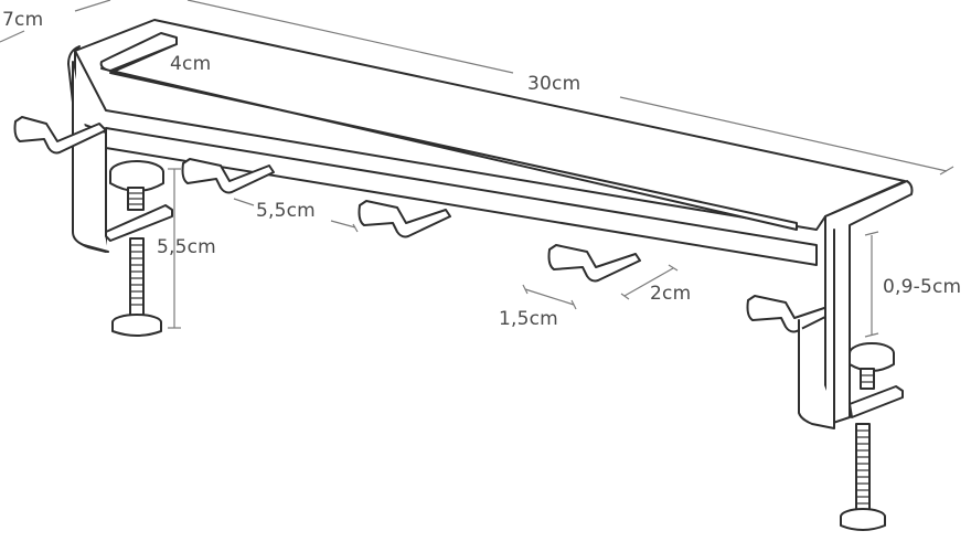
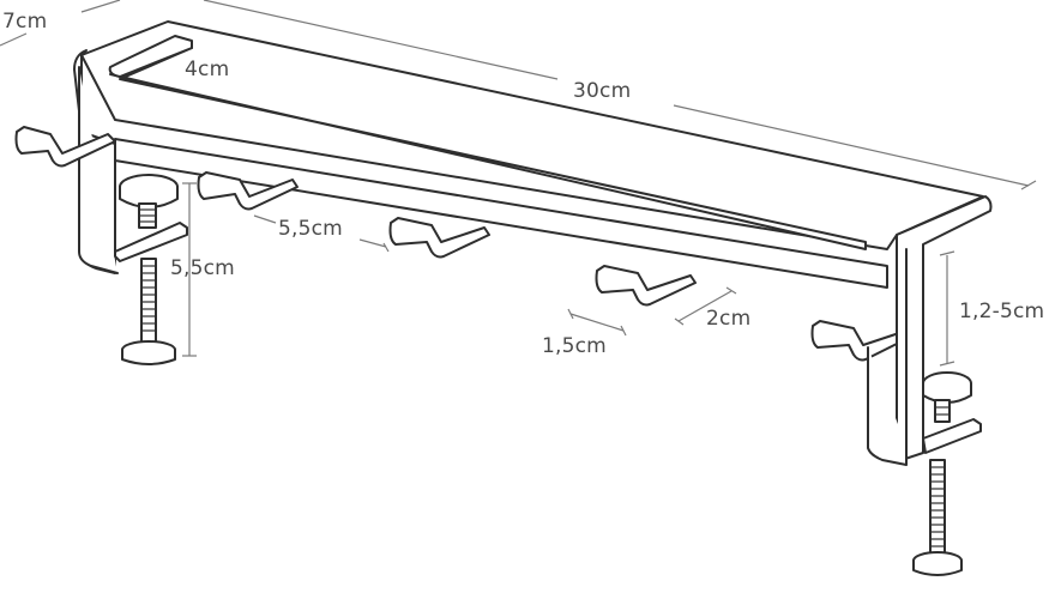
  7cm
  4cm
  30cm
  5,5cm
  5,5cm
  2cm
  1,5cm
- 0,9-5cm
+ 1,2-5cm
